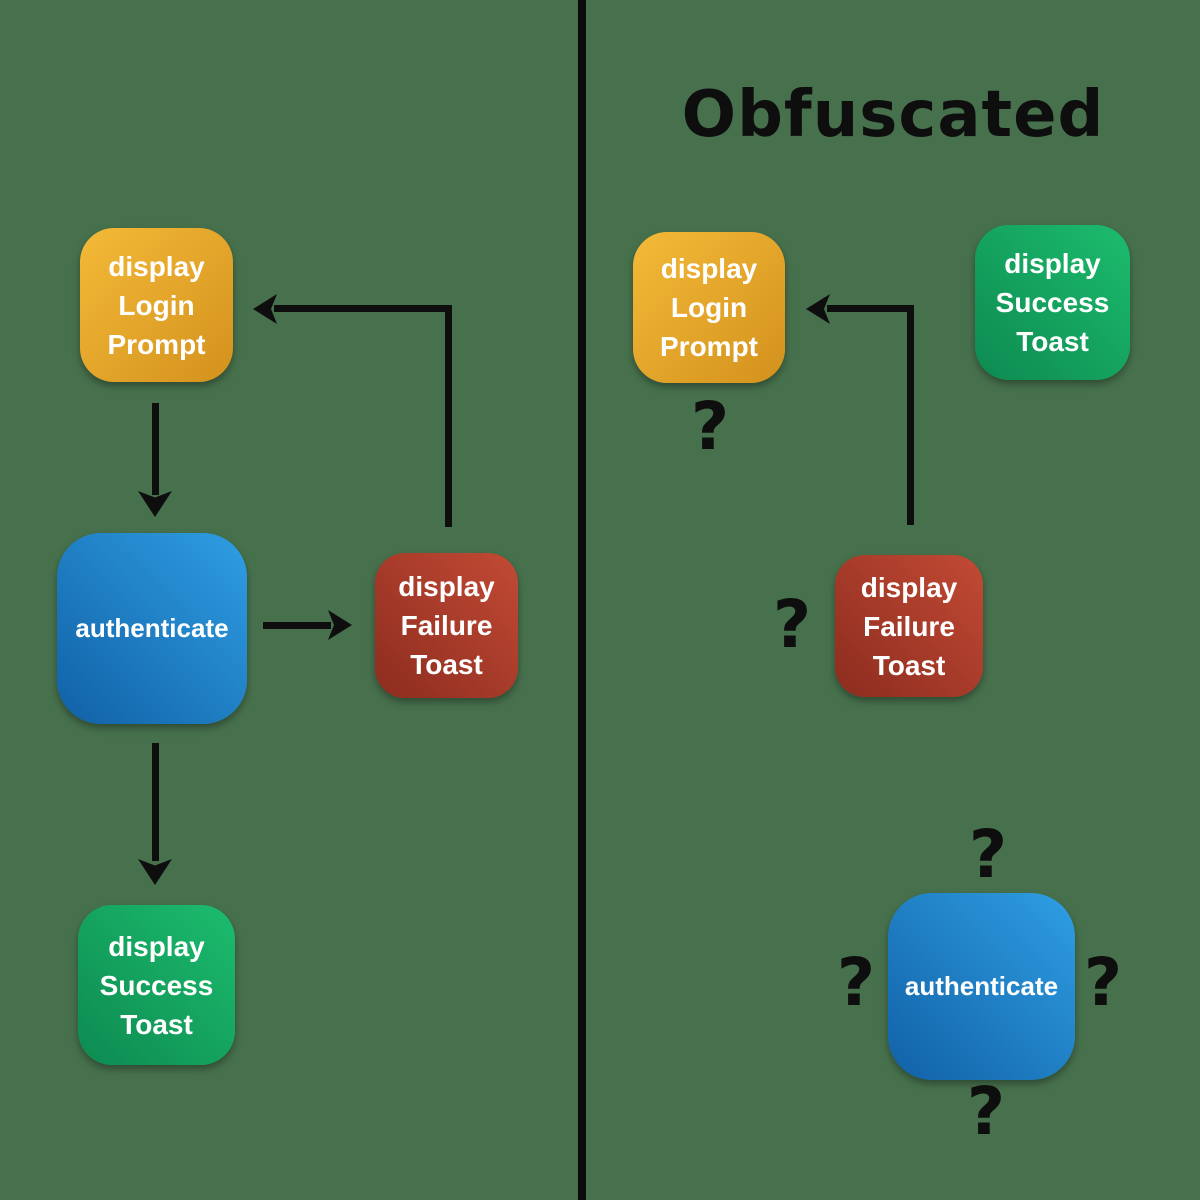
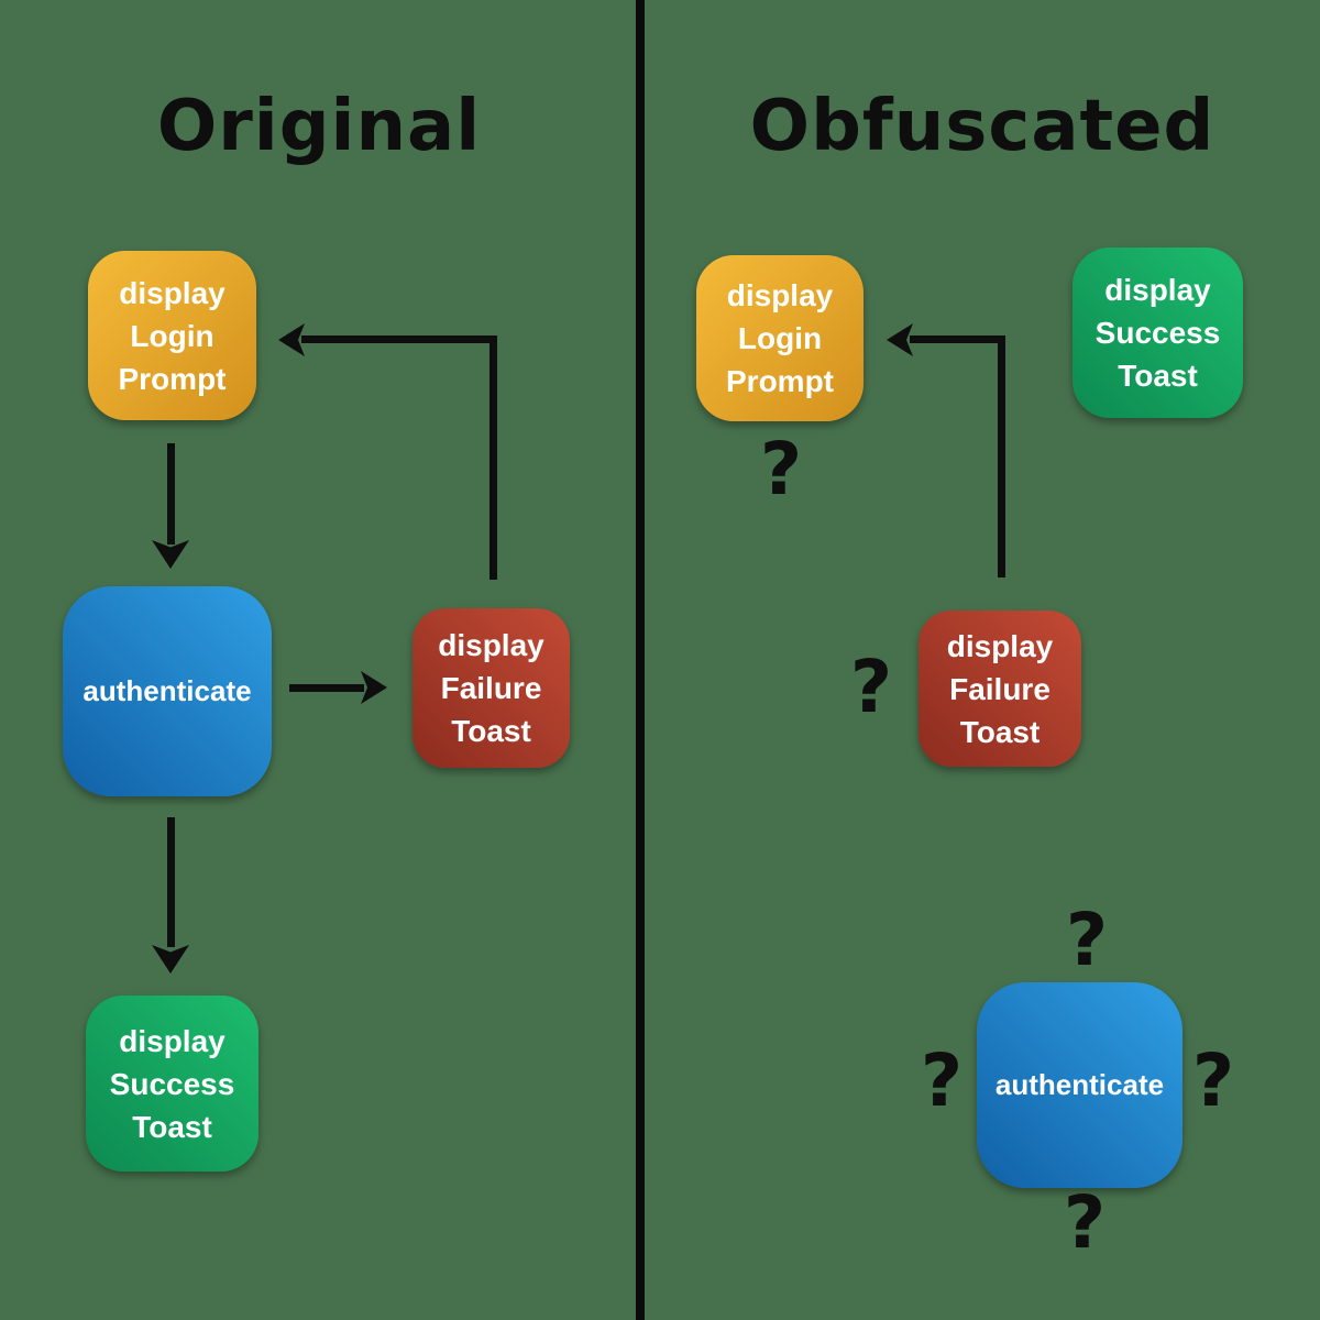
+ Original
  display
  Login
  Prompt
  authenticate
  display
  Failure
  Toast
  display
  Success
  Toast
  Obfuscated
  display
  Login
  Prompt
  display
  Success
  Toast
  display
  Failure
  Toast
  authenticate
  ?
  ?
  ?
  ?
  ?
  ?
